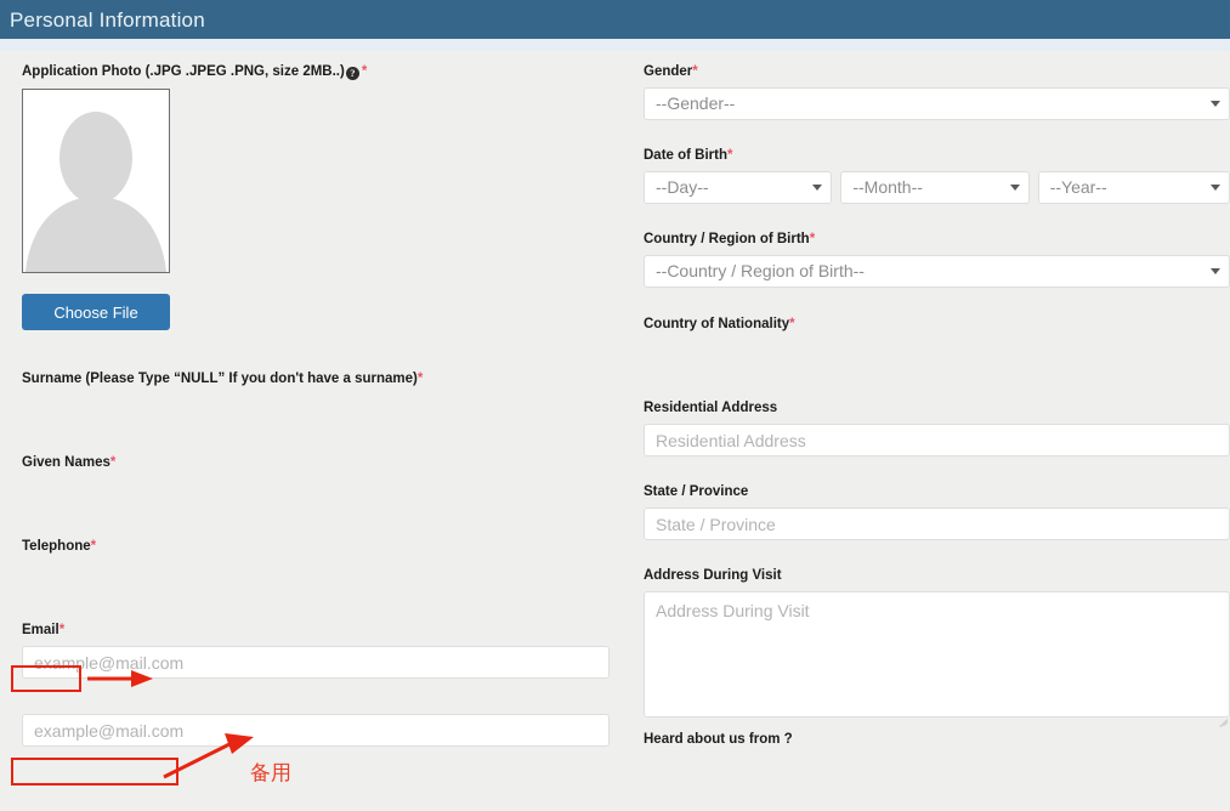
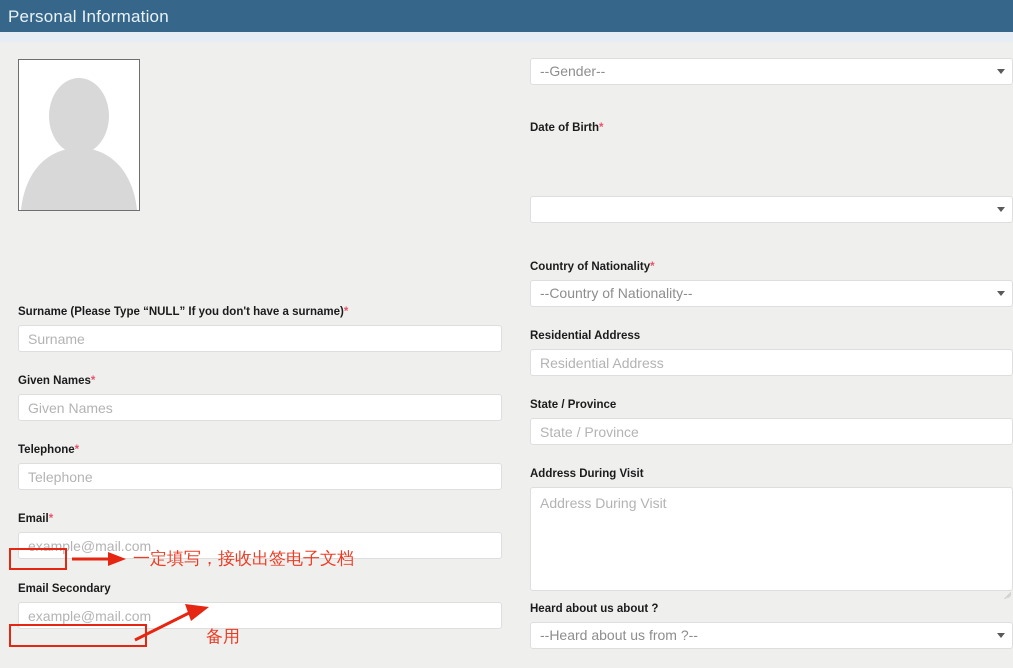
  Personal Information
- Application Photo (.JPG .JPEG .PNG, size 2MB..) ? *
- Choose File
  Surname (Please Type “NULL” If you don't have a surname)*
+ Surname
  Given Names*
+ Given Names
  Telephone*
+ Telephone
  Email*
  example@mail.com
+ Email Secondary
  example@mail.com
- Gender*
  --Gender--
  Date of Birth*
- --Day--
- --Month--
- --Year--
- Country / Region of Birth*
- --Country / Region of Birth--
  Country of Nationality*
+ --Country of Nationality--
  Residential Address
  Residential Address
  State / Province
  State / Province
  Address During Visit
  Address During Visit
- Heard about us from ?
+ Heard about us about ?
+ --Heard about us from ?--
+ 一定填写，接收出签电子文档
  备用
